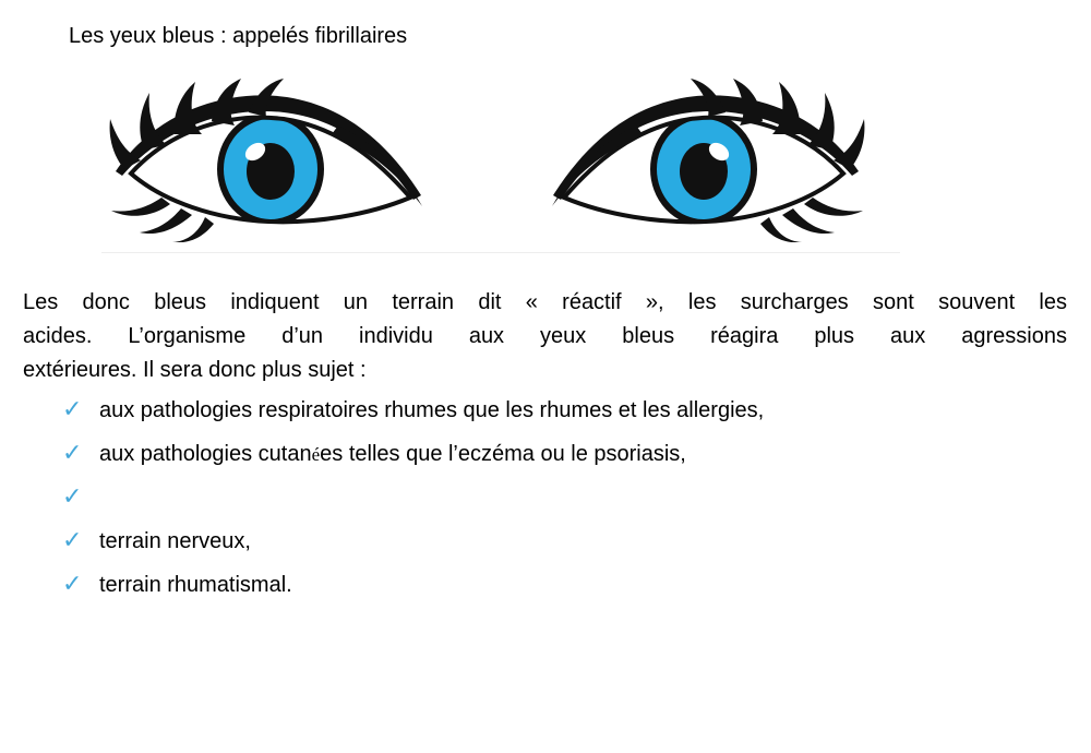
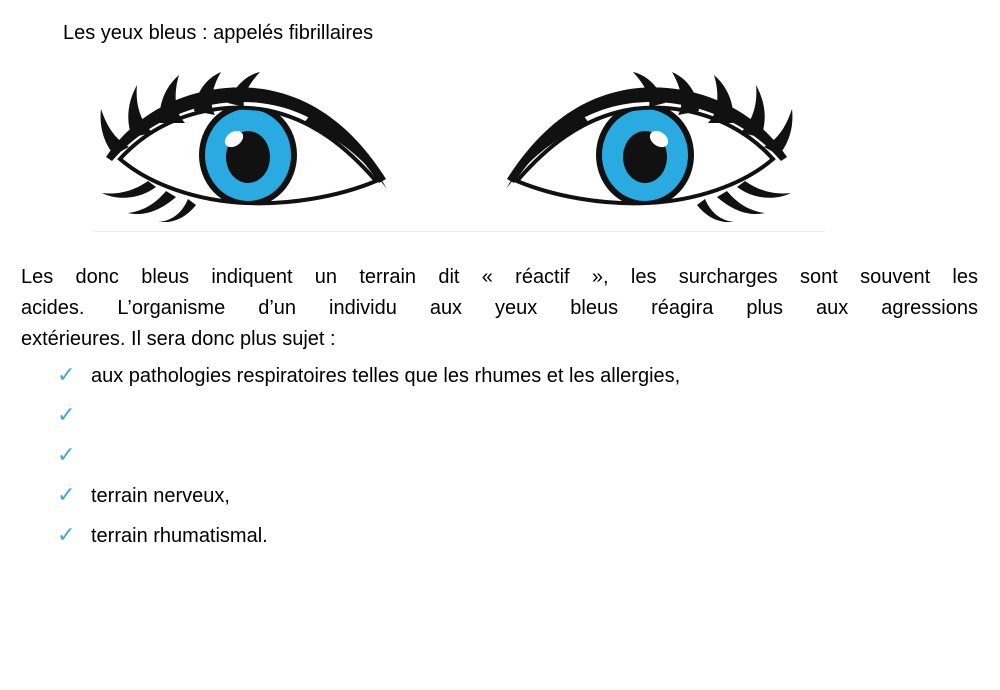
  Les yeux bleus : appelés fibrillaires
  Les donc bleus indiquent un terrain dit « réactif », les surcharges sont souvent les
  acides. L’organisme d’un individu aux yeux bleus réagira plus aux agressions
  extérieures. Il sera donc plus sujet :
  ✓
- aux pathologies respiratoires rhumes que les rhumes et les allergies,
+ aux pathologies respiratoires telles que les rhumes et les allergies,
  ✓
- aux pathologies cutanées telles que l’eczéma ou le psoriasis,
  ✓
  ✓
  terrain nerveux,
  ✓
  terrain rhumatismal.
